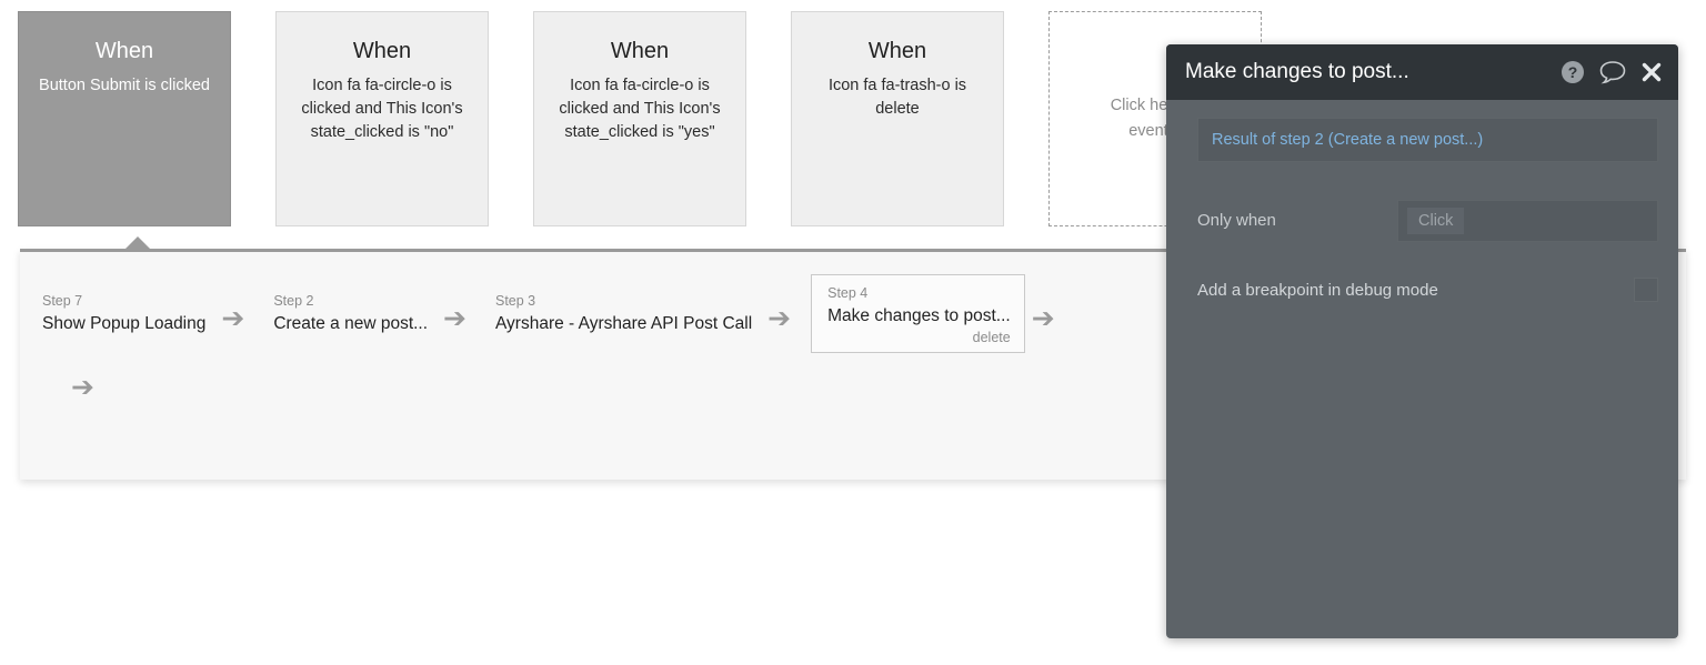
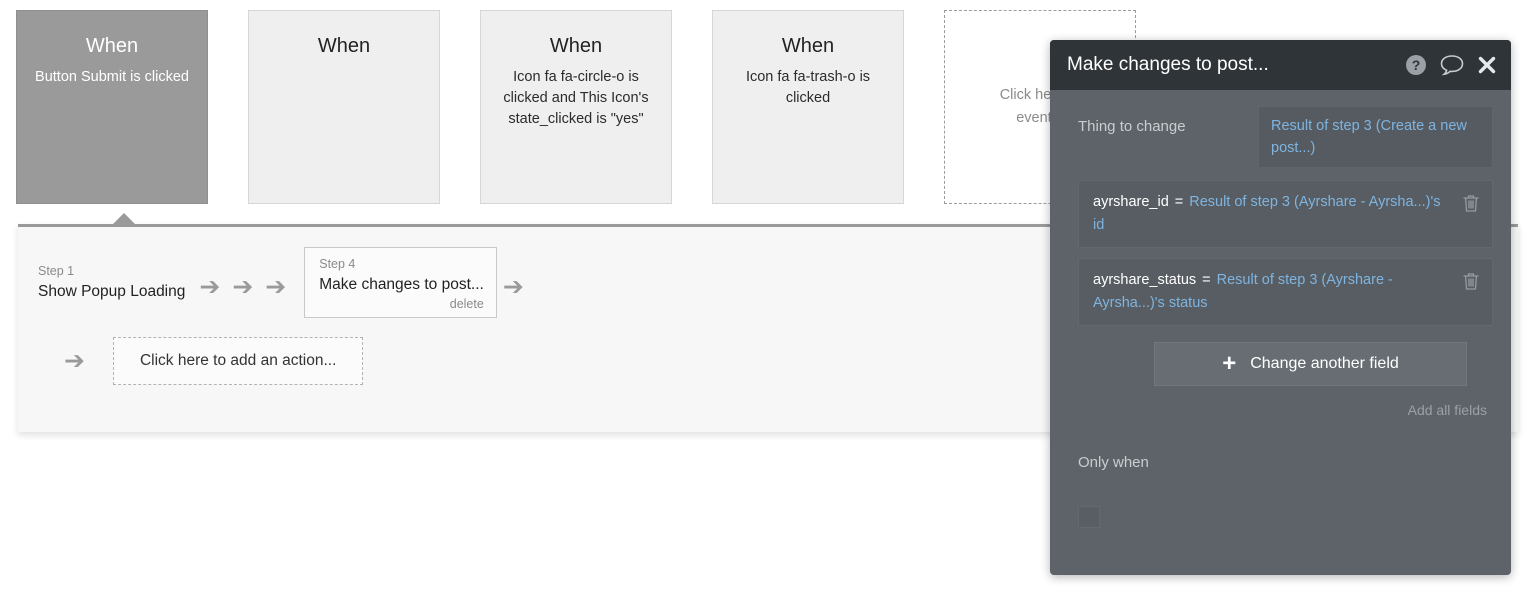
  When
  Button Submit is clicked
  When
- Icon fa fa-circle-o is clicked and This Icon's state_clicked is "no"
  When
  Icon fa fa-circle-o is clicked and This Icon's state_clicked is "yes"
  When
- Icon fa fa-trash-o is delete
+ Icon fa fa-trash-o is clicked
- Step 7
+ Step 1
  Show Popup Loading
  ➔
- Step 2
- Create a new post...
  ➔
- Step 3
- Ayrshare - Ayrshare API Post Call
  ➔
  Step 4
  Make changes to post...
  delete
  ➔
  ➔
+ Click here to add an action...
  Make changes to post...
  ?
+ Thing to change
- Result of step 2 (Create a new post...)
+ Result of step 3 (Create a new post...)
+ ayrshare_id = Result of step 3 (Ayrshare - Ayrsha...)'s id
+ ayrshare_status = Result of step 3 (Ayrshare - Ayrsha...)'s status
+ +
+ Change another field
+ Add all fields
  Only when
- Click
- Add a breakpoint in debug mode
